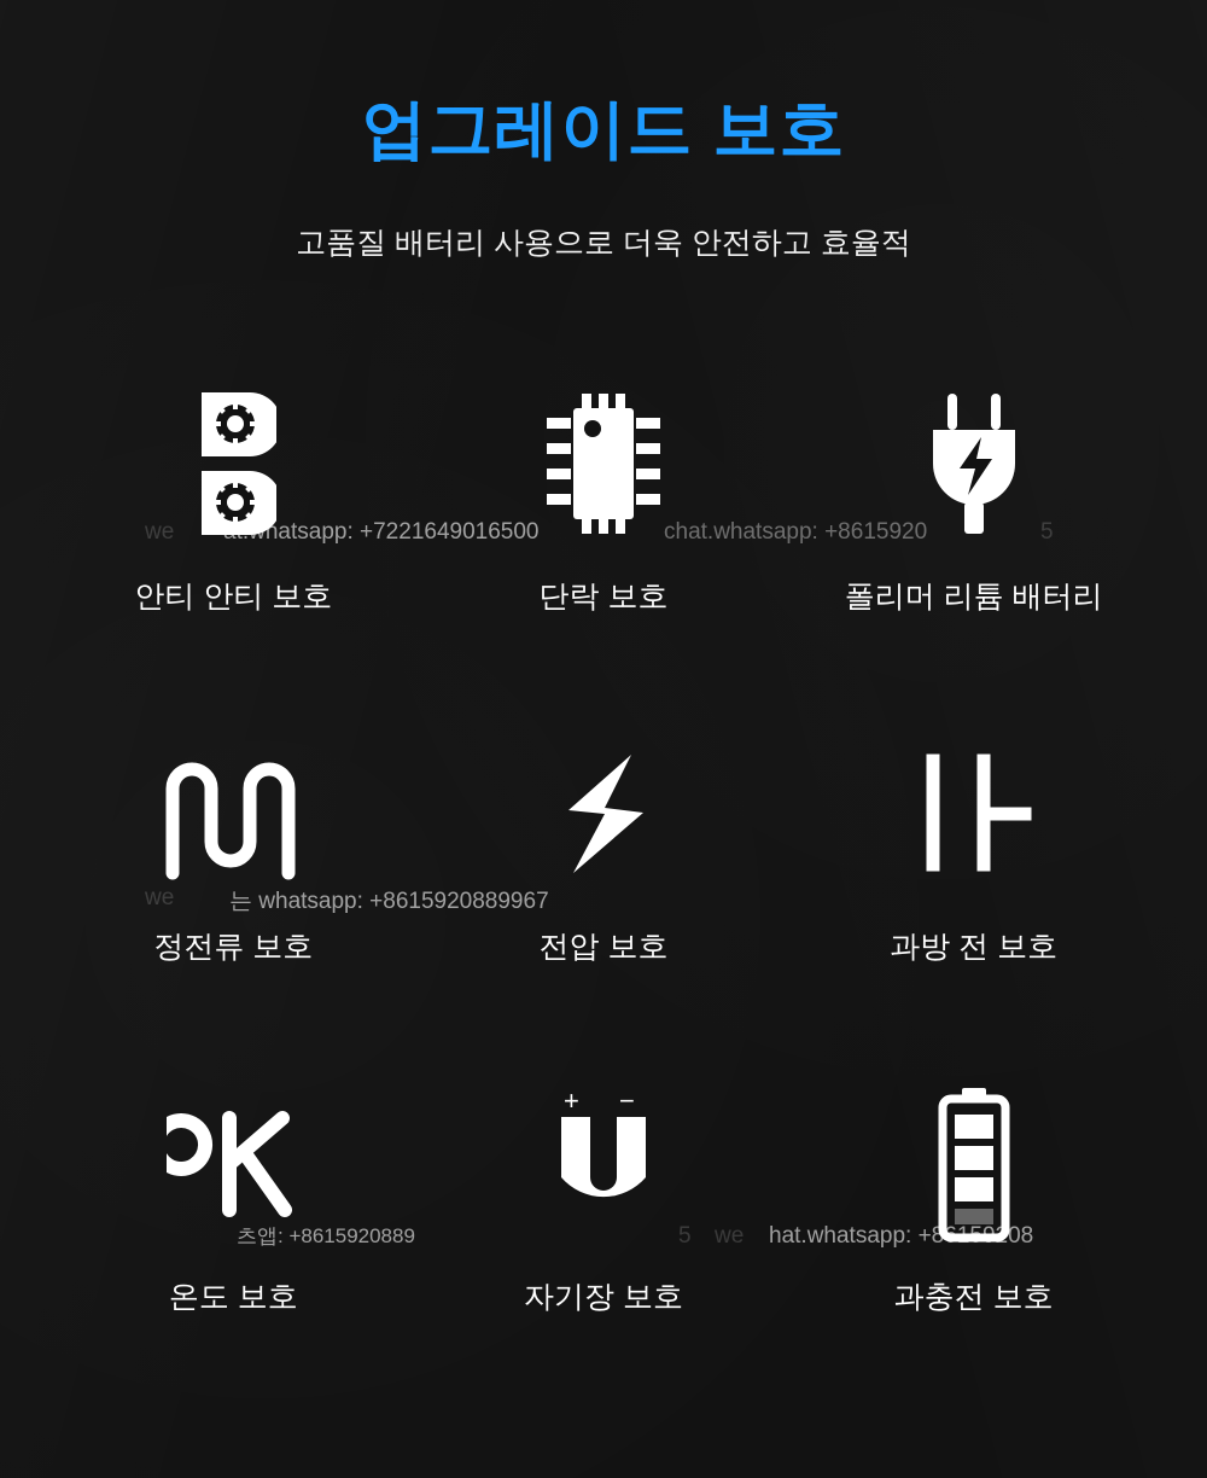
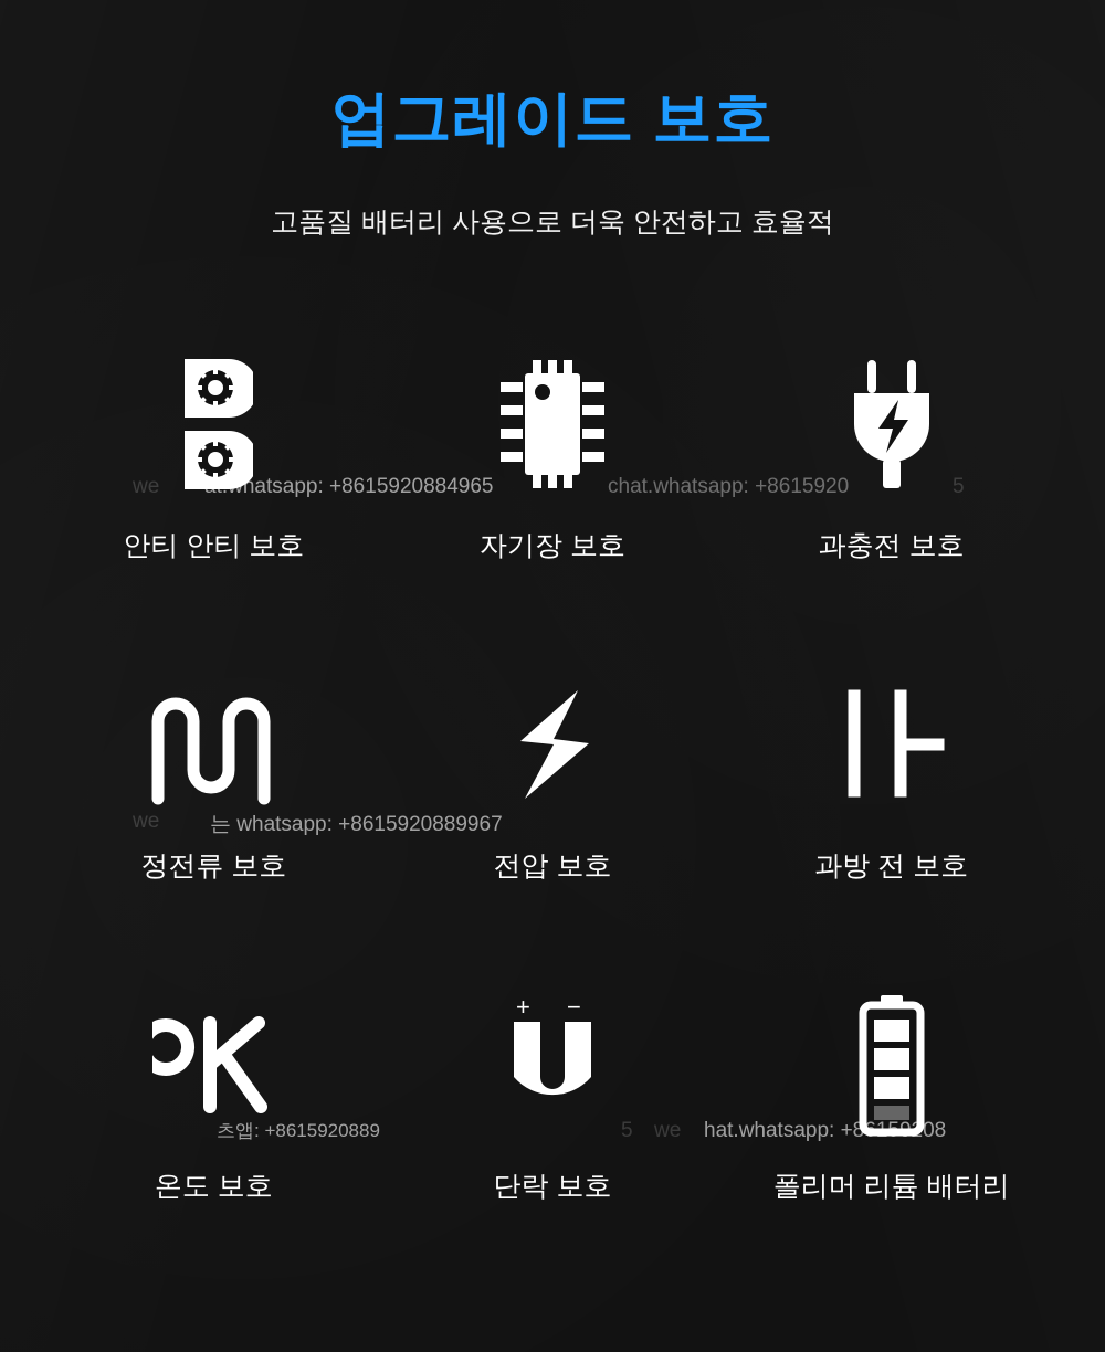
  업그레이드 보호
  고품질 배터리 사용으로 더욱 안전하고 효율적
  안티 안티 보호
- 단락 보호
+ 자기장 보호
- 폴리머 리튬 배터리
+ 과충전 보호
  정전류 보호
  전압 보호
  과방 전 보호
  온도 보호
  +
  −
- 자기장 보호
+ 단락 보호
- 과충전 보호
+ 폴리머 리튬 배터리
  we
- at.whatsapp: +7221649016500
+ at.whatsapp: +8615920884965
  chat.whatsapp: +8615920
  5
  we
  는 whatsapp: +8615920889967
  츠앱: +8615920889
  5
  we
  hat.whatsapp: +86159208
